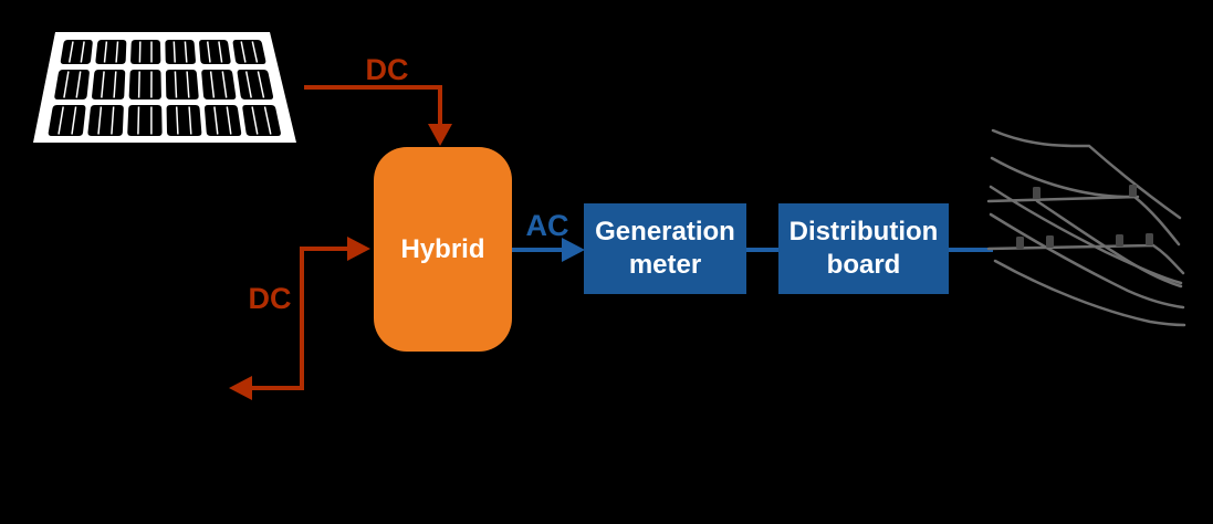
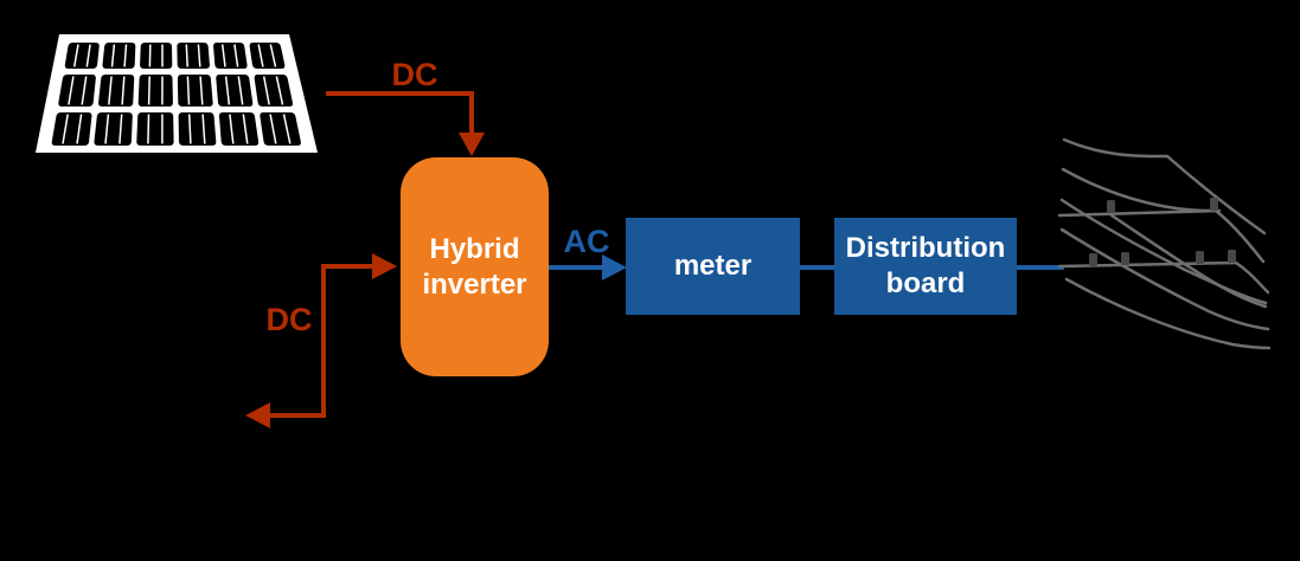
  DC
  DC
  Hybrid
+ inverter
  AC
- Generation
  meter
  Distribution
  board
